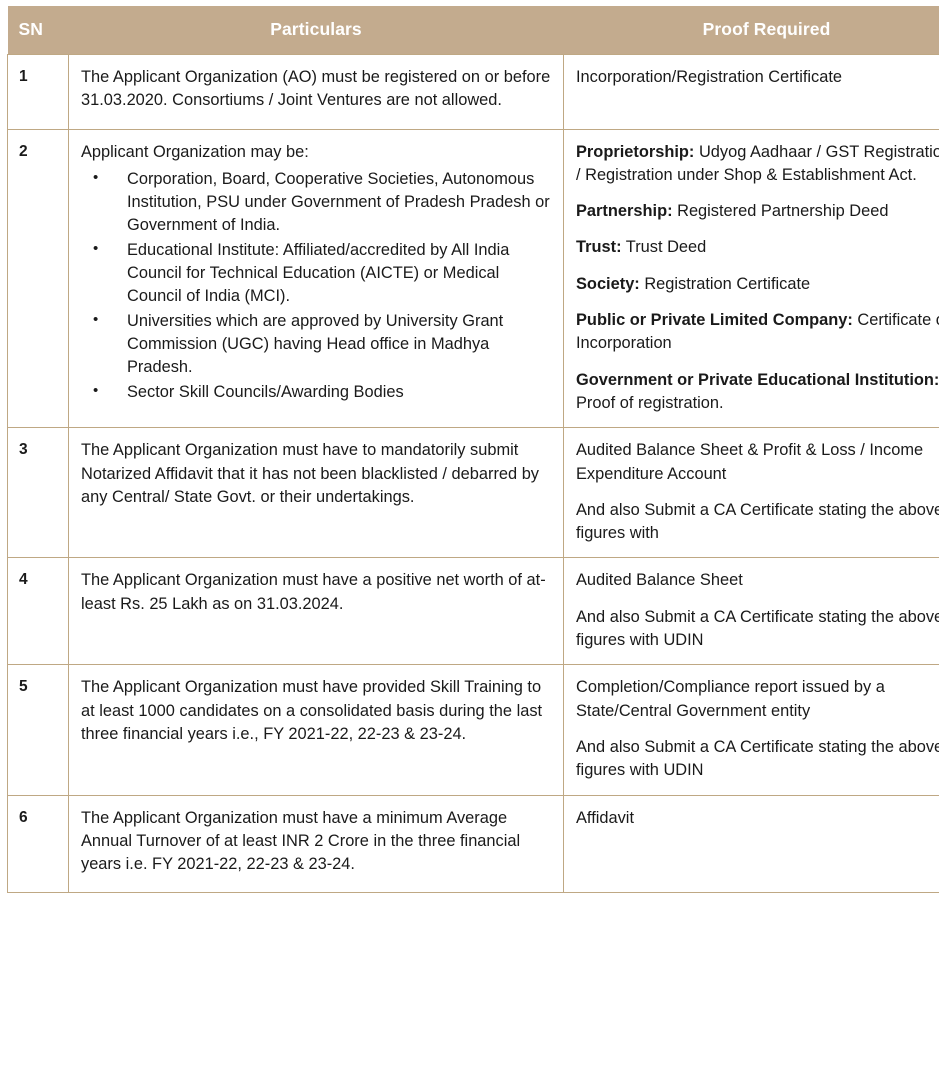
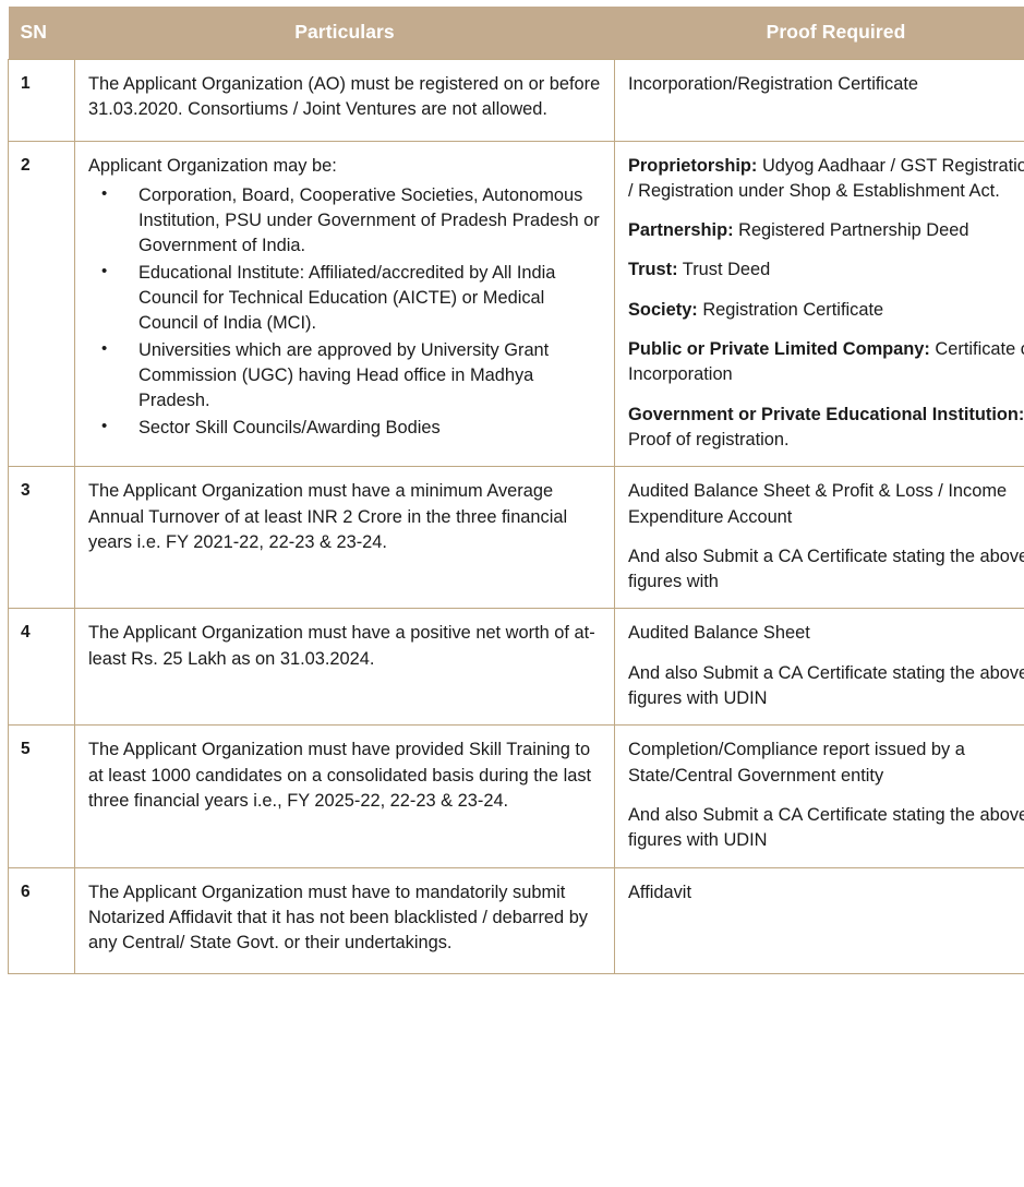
  SN	Particulars	Proof Required
  1	The Applicant Organization (AO) must be registered on or before 31.03.2020. Consortiums / Joint Ventures are not allowed.	Incorporation/Registration Certificate
  2	Applicant Organization may be:Corporation, Board, Cooperative Societies, Autonomous Institution, PSU under Government of Pradesh Pradesh or Government of India.Educational Institute: Affiliated/accredited by All India Council for Technical Education (AICTE) or Medical Council of India (MCI).Universities which are approved by University Grant Commission (UGC) having Head office in Madhya Pradesh.Sector Skill Councils/Awarding Bodies	Proprietorship: Udyog Aadhaar / GST Registratio / Registration under Shop & Establishment Act.Partnership: Registered Partnership DeedTrust: Trust DeedSociety: Registration CertificatePublic or Private Limited Company: Certificate IncorporationGovernment or Private Educational Institution: Proof of registration.
- 3	The Applicant Organization must have to mandatorily submit Notarized Affidavit that it has not been blacklisted / debarred by any Central/ State Govt. or their undertakings.	Audited Balance Sheet & Profit & Loss / Income Expenditure AccountAnd also Submit a CA Certificate stating the abov figures with
+ 3	The Applicant Organization must have a minimum Average Annual Turnover of at least INR 2 Crore in the three financial years i.e. FY 2021-22, 22-23 & 23-24.	Audited Balance Sheet & Profit & Loss / Income Expenditure AccountAnd also Submit a CA Certificate stating the abov figures with
  4	The Applicant Organization must have a positive net worth of at-least Rs. 25 Lakh as on 31.03.2024.	Audited Balance SheetAnd also Submit a CA Certificate stating the abov figures with UDIN
- 5	The Applicant Organization must have provided Skill Training to at least 1000 candidates on a consolidated basis during the last three financial years i.e., FY 2021-22, 22-23 & 23-24.	Completion/Compliance report issued by a State/Central Government entityAnd also Submit a CA Certificate stating the abov figures with UDIN
+ 5	The Applicant Organization must have provided Skill Training to at least 1000 candidates on a consolidated basis during the last three financial years i.e., FY 2025-22, 22-23 & 23-24.	Completion/Compliance report issued by a State/Central Government entityAnd also Submit a CA Certificate stating the abov figures with UDIN
- 6	The Applicant Organization must have a minimum Average Annual Turnover of at least INR 2 Crore in the three financial years i.e. FY 2021-22, 22-23 & 23-24.	Affidavit
+ 6	The Applicant Organization must have to mandatorily submit Notarized Affidavit that it has not been blacklisted / debarred by any Central/ State Govt. or their undertakings.	Affidavit
